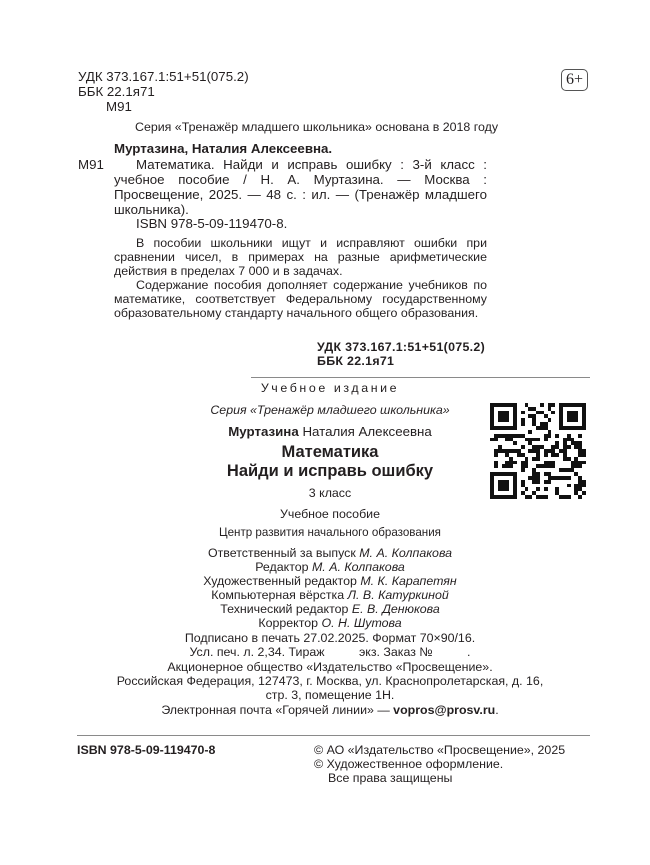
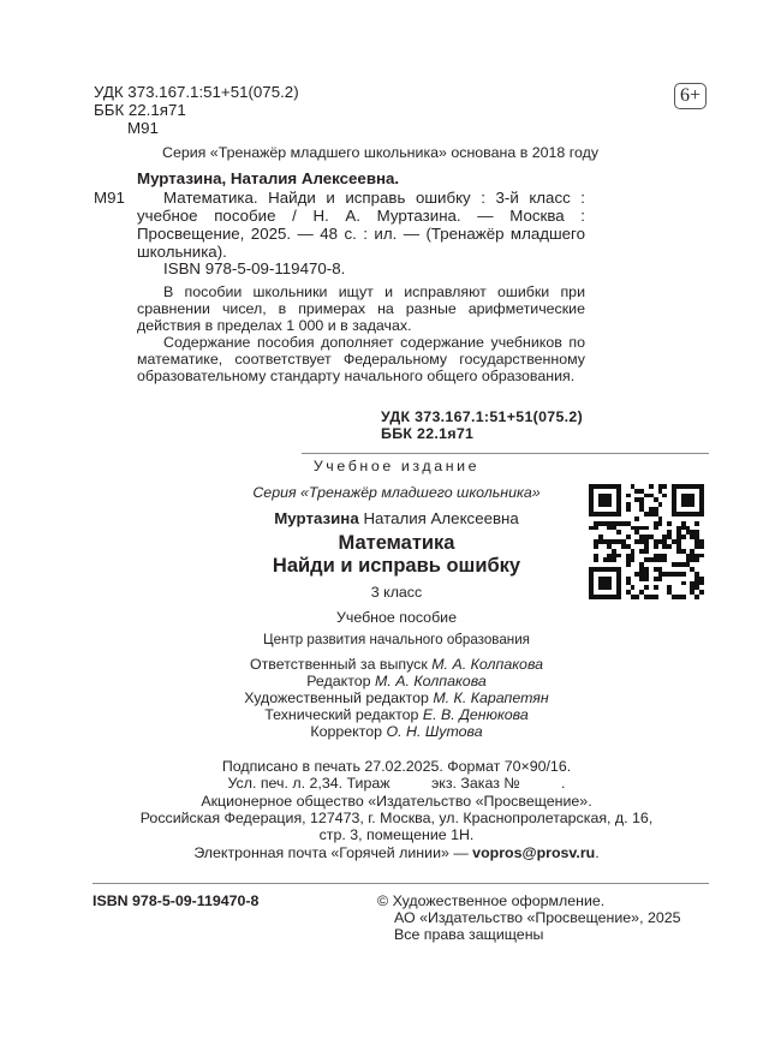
  УДК 373.167.1:51+51(075.2)
  ББК 22.1я71
  М91
  6+
  Серия «Тренажёр младшего школьника» основана в 2018 году
  Муртазина, Наталия Алексеевна.
  М91
  Математика. Найди и исправь ошибку : 3-й класс : учебное пособие / Н. А. Муртазина. — Москва : Просвещение, 2025. — 48 с. : ил. — (Тренажёр младшего школьника).
  ISBN 978-5-09-119470-8.
- В пособии школьники ищут и исправляют ошибки при сравнении чисел, в примерах на разные арифметические действия в пределах 7 000 и в задачах.
+ В пособии школьники ищут и исправляют ошибки при сравнении чисел, в примерах на разные арифметические действия в пределах 1 000 и в задачах.
  Содержание пособия дополняет содержание учебников по математике, соответствует Федеральному государственному образовательному стандарту начального общего образования.
  УДК 373.167.1:51+51(075.2)
  ББК 22.1я71
  Учебное издание
  Серия «Тренажёр младшего школьника»
  Муртазина Наталия Алексеевна
  Математика
  Найди и исправь ошибку
  3 класс
  Учебное пособие
  Центр развития начального образования
  Ответственный за выпуск М. А. Колпакова
  Редактор М. А. Колпакова
  Художественный редактор М. К. Карапетян
- Компьютерная вёрстка Л. В. Катуркиной
  Технический редактор Е. В. Денюкова
  Корректор О. Н. Шутова
  Подписано в печать 27.02.2025. Формат 70×90/16.
  Усл. печ. л. 2,34. Тираж экз. Заказ № .
  Акционерное общество «Издательство «Просвещение».
  Российская Федерация, 127473, г. Москва, ул. Краснопролетарская, д. 16,
  стр. 3, помещение 1Н.
  Электронная почта «Горячей линии» — vopros@prosv.ru.
  ISBN 978-5-09-119470-8
- © АО «Издательство «Просвещение», 2025
  © Художественное оформление.
+ АО «Издательство «Просвещение», 2025
  Все права защищены
